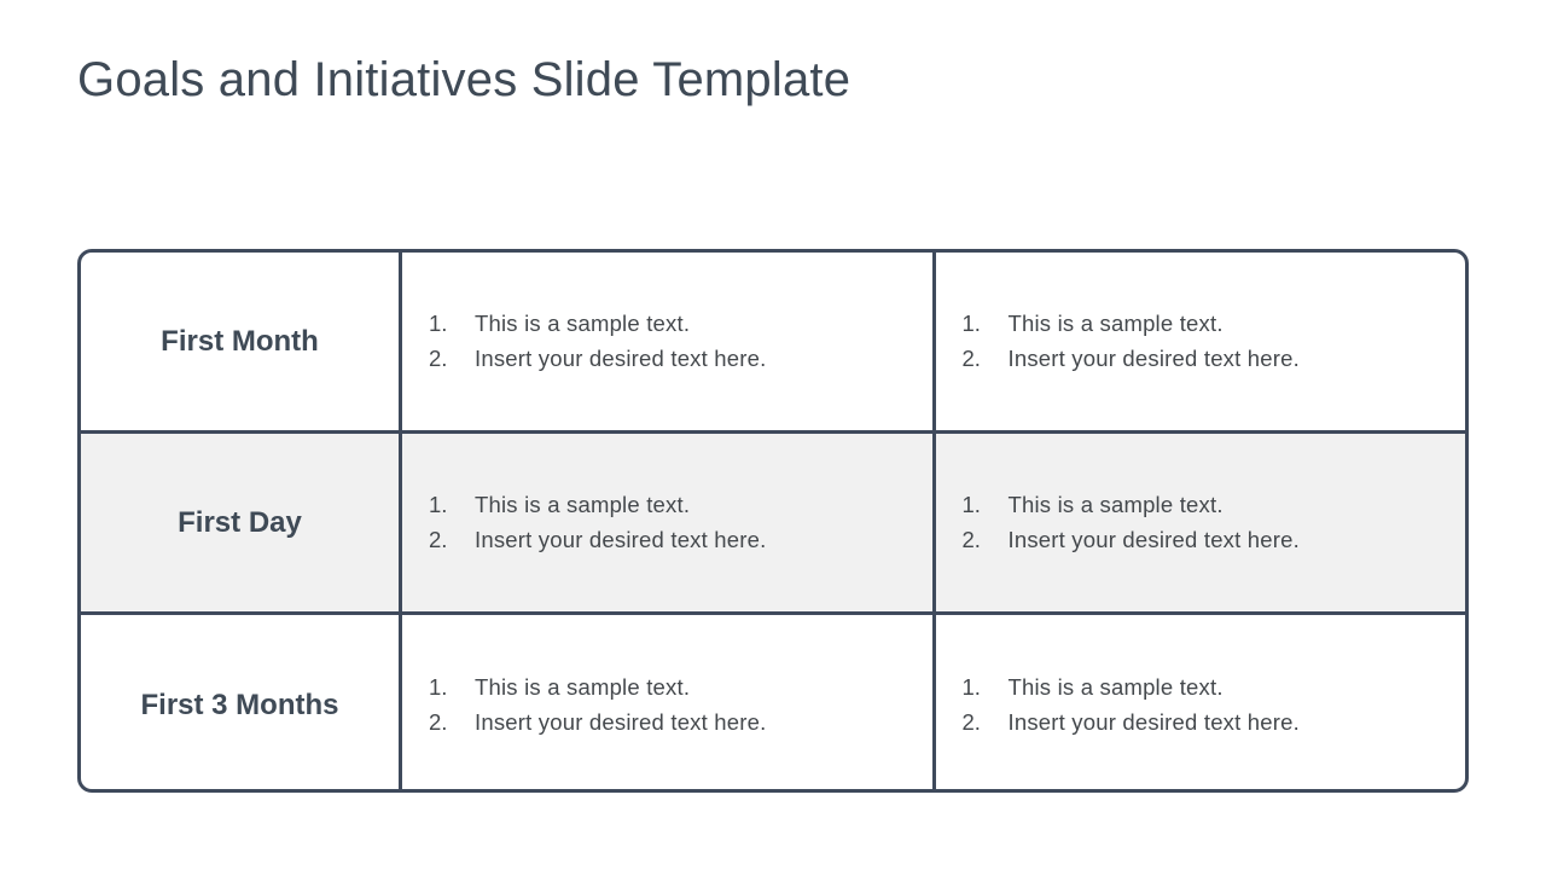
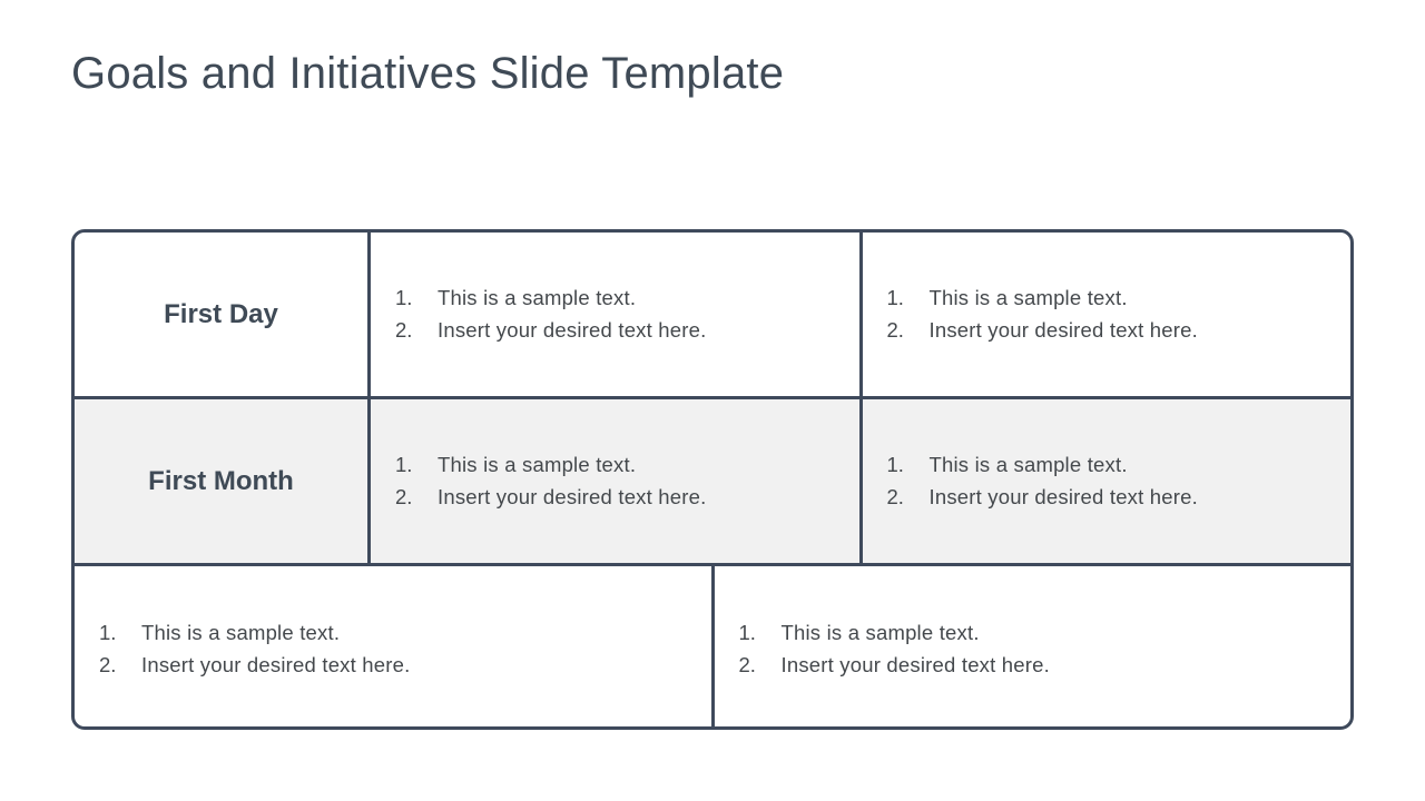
  Goals and Initiatives Slide Template
- First Month
+ First Day
  1.
  This is a sample text.
  2.
  Insert your desired text here.
  1.
  This is a sample text.
  2.
  Insert your desired text here.
- First Day
+ First Month
  1.
  This is a sample text.
  2.
  Insert your desired text here.
  1.
  This is a sample text.
  2.
  Insert your desired text here.
- First 3 Months
  1.
  This is a sample text.
  2.
  Insert your desired text here.
  1.
  This is a sample text.
  2.
  Insert your desired text here.
